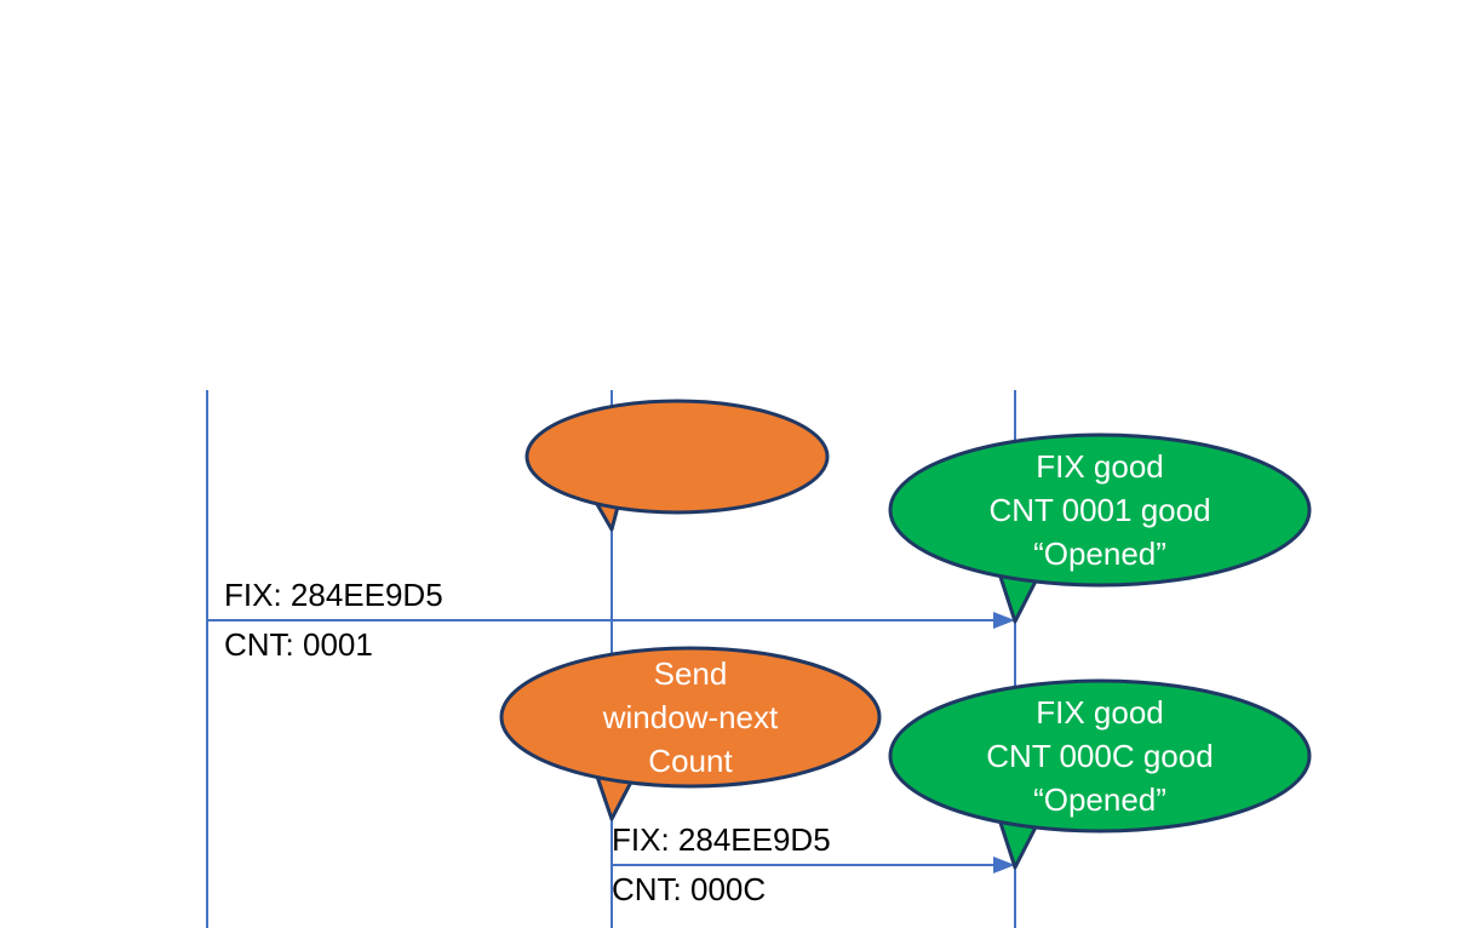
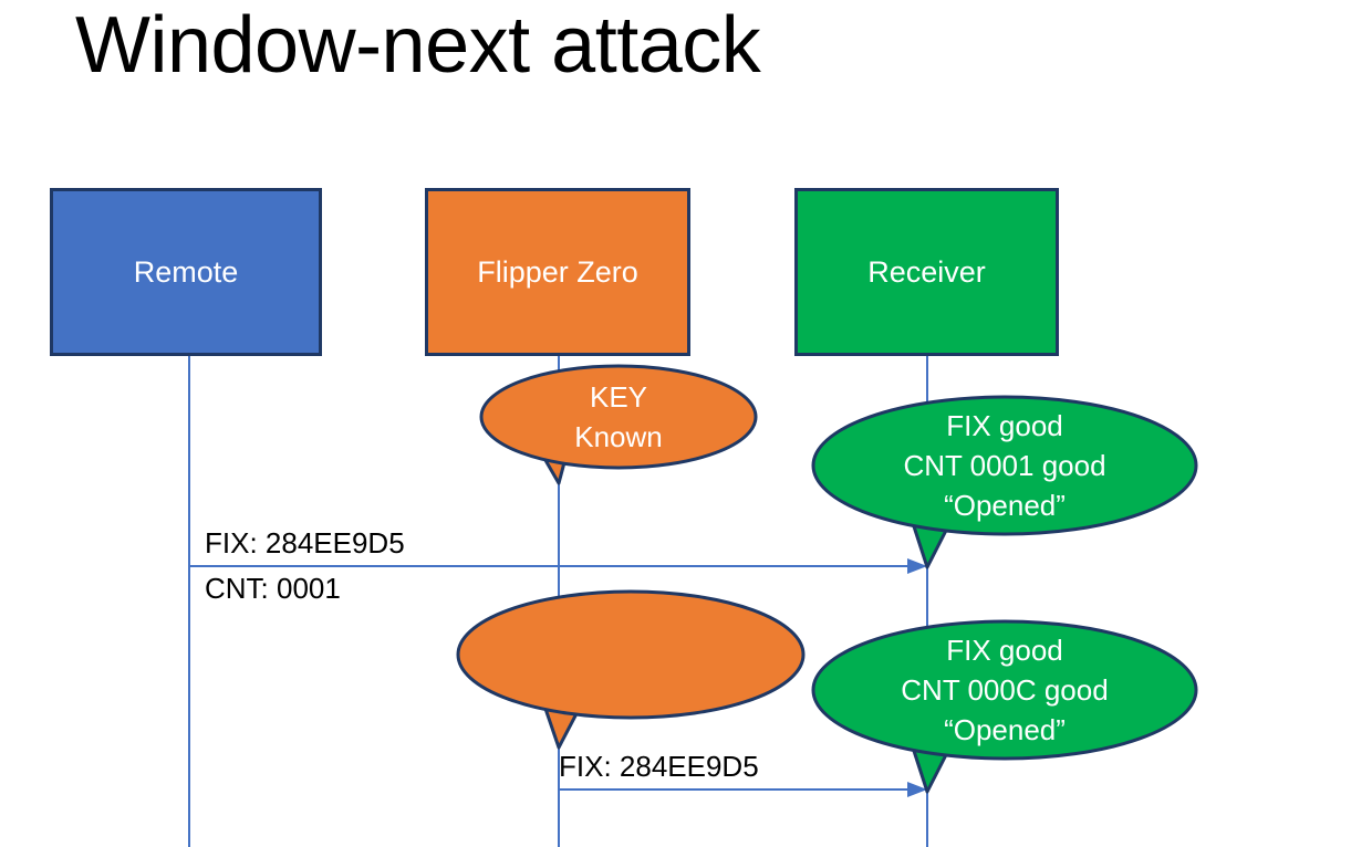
+ Window-next attack
+ Remote
+ Flipper Zero
+ Receiver
+ KEY
+ Known
  FIX good
  CNT 0001 good
  “Opened”
- Send
- window-next
- Count
  FIX good
  CNT 000C good
  “Opened”
  FIX: 284EE9D5
  CNT: 0001
  FIX: 284EE9D5
- CNT: 000C
